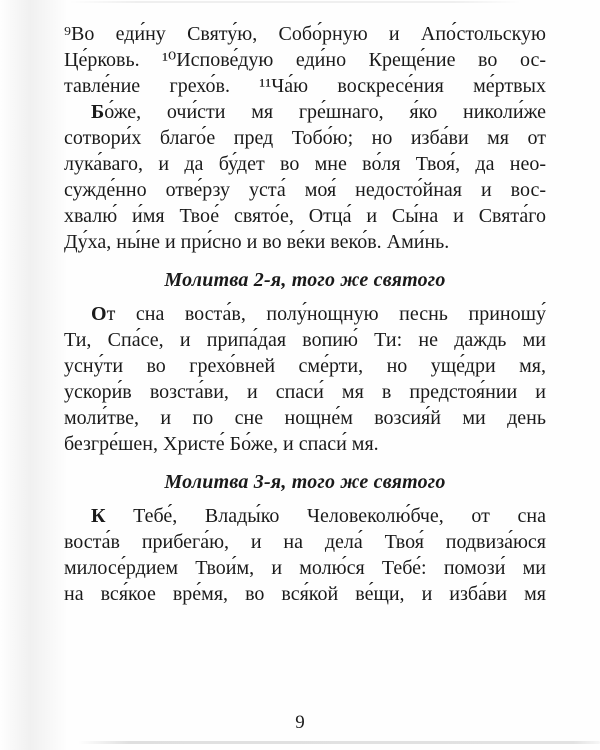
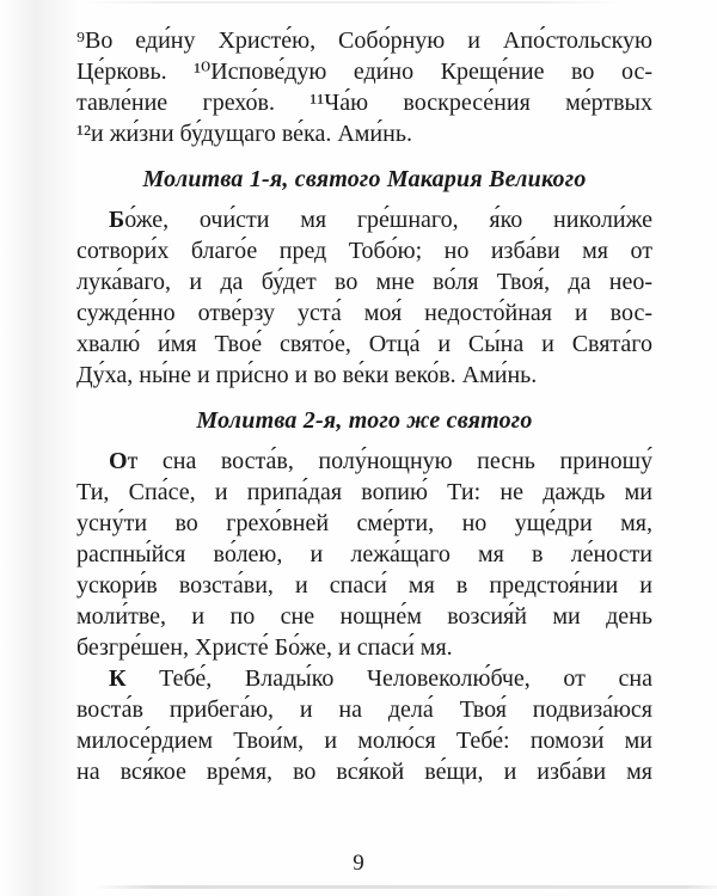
- ⁹Во еди́ну Святу́ю, Собо́рную и Апо́стольскую
+ ⁹Во еди́ну Христе́ю, Собо́рную и Апо́стольскую
  Це́рковь. ¹⁰Испове́дую еди́но Креще́ние во ос-
  тавле́ние грехо́в. ¹¹Ча́ю воскресе́ния ме́ртвых
+ ¹²и жи́зни бу́дущаго ве́ка. Ами́нь.
+ Молитва 1-я, святого Макария Великого
  Бо́же, очи́сти мя гре́шнаго, я́ко николи́же
  сотвори́х благо́е пред Тобо́ю; но изба́ви мя от
  лука́ваго, и да бу́дет во мне во́ля Твоя́, да нео-
  сужде́нно отве́рзу уста́ моя́ недосто́йная и вос-
  хвалю́ и́мя Твое́ свято́е, Отца́ и Сы́на и Свята́го
  Ду́ха, ны́не и при́сно и во ве́ки веко́в. Ами́нь.
  Молитва 2-я, того же святого
  От сна воста́в, полу́нощную песнь приношу́
  Ти, Спа́се, и припа́дая вопию́ Ти: не даждь ми
  усну́ти во грехо́вней сме́рти, но уще́дри мя,
+ распны́йся во́лею, и лежа́щаго мя в ле́ности
  ускори́в возста́ви, и спаси́ мя в предстоя́нии и
  моли́тве, и по сне нощне́м возсия́й ми день
  безгре́шен, Христе́ Бо́же, и спаси́ мя.
- Молитва 3-я, того же святого
  К Тебе́, Влады́ко Человеколю́бче, от сна
  воста́в прибега́ю, и на дела́ Твоя́ подвиза́юся
  милосе́рдием Твои́м, и молю́ся Тебе́: помози́ ми
  на вся́кое вре́мя, во вся́кой ве́щи, и изба́ви мя
  9
